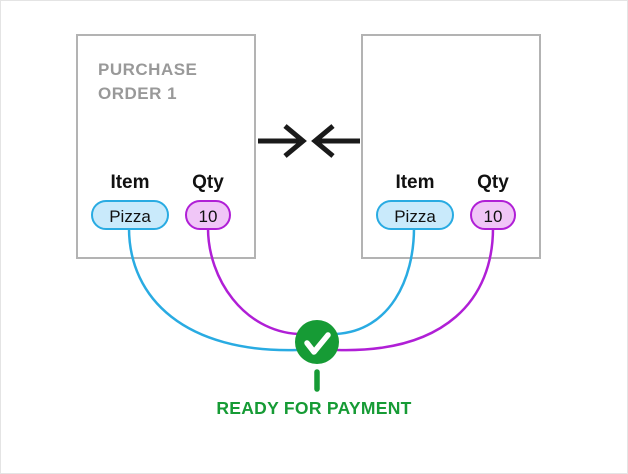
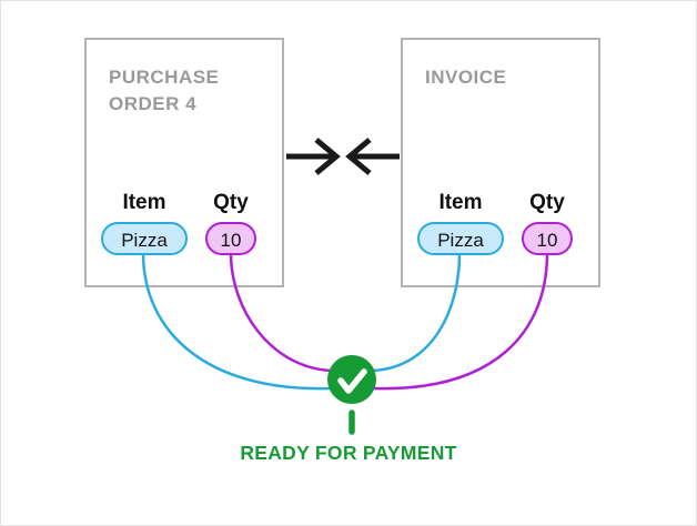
- PURCHASE ORDER 1
+ PURCHASE ORDER 4
  Item
  Pizza
  Qty
  10
+ INVOICE
  Item
  Pizza
  Qty
  10
  READY FOR PAYMENT
